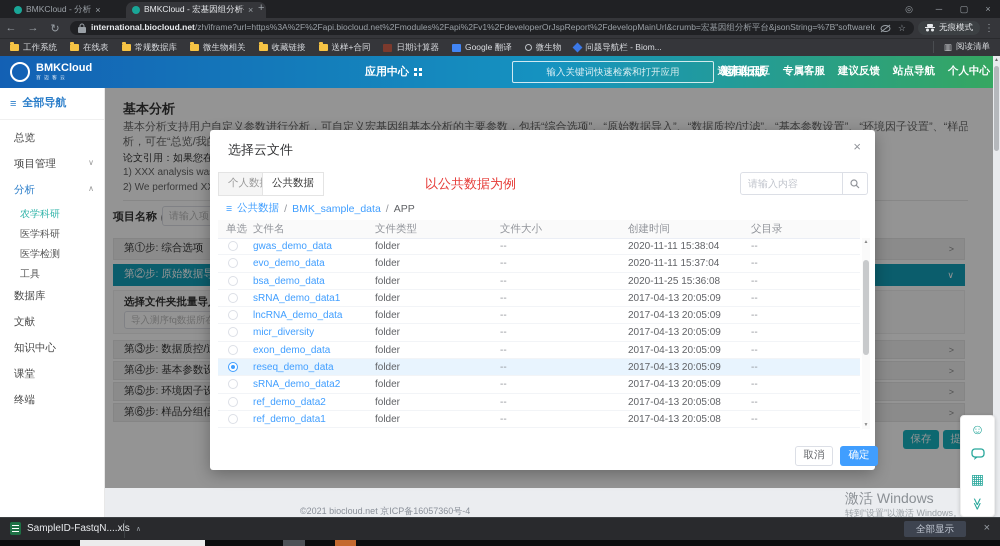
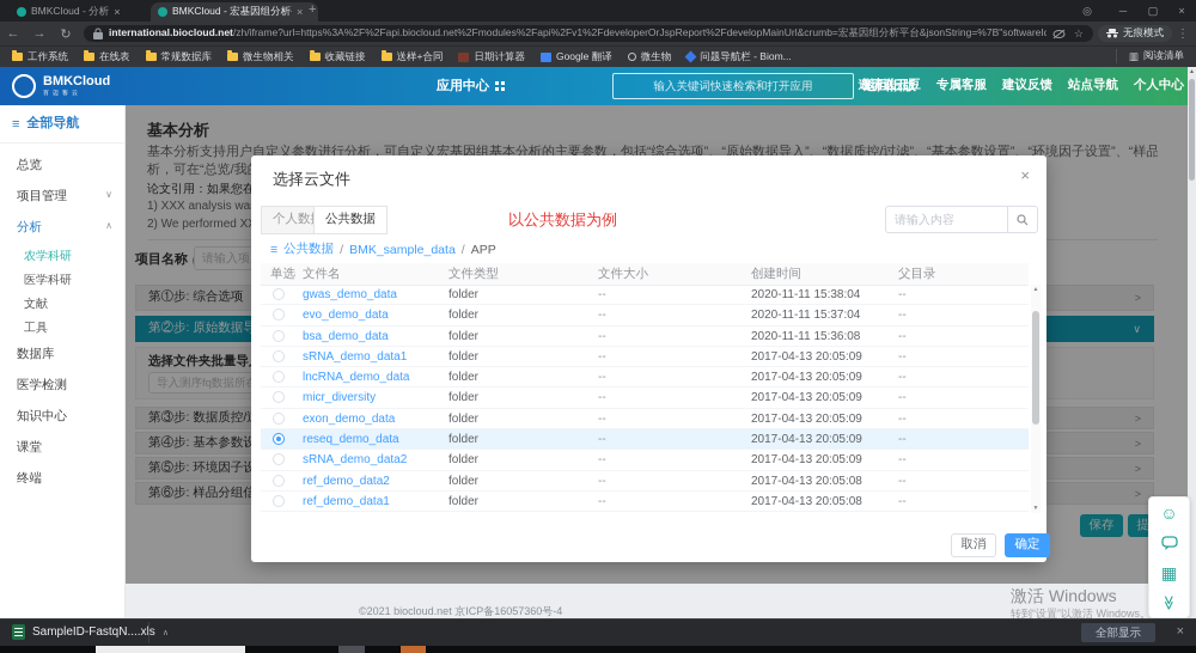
  BMKCloud - 分析
  ×
  BMKCloud - 宏基因组分析
  ×
  +
  ◎
  ─
  ▢
  ×
  ←
  →
  ↻
  international.biocloud.net/zh/iframe?url=https%3A%2F%2Fapi.biocloud.net%2Fmodules%2Fapi%2Fv1%2FdeveloperOrJspReport%2FdevelopMainUrl&crumb=宏基因组分析平台&jsonString=%7B"softwareI
  ☆
  无痕模式
  ⋮
  工作系统
  在线表
  常规数据库
  微生物相关
  收藏链接
  送样+合同
  日期计算器
  Google 翻译
  微生物
  问题导航栏 - Biom...
  ▥
  阅读清单
  BMKCloud
  应用中心
  输入关键词快速检索和打开应用
  返回旧版
  邀请送云豆
  专属客服
  建议反馈
  站点导航
  个人中心
  ≡
  全部导航
  总览
  项目管理
  ∨
  分析
  ∧
  农学科研
  医学科研
- 医学检测
+ 文献
  工具
  数据库
- 文献
+ 医学检测
  知识中心
  课堂
  终端
  基本分析
  项目名称
  第①步: 综合选项
  >
  第②步: 原始数据导
  ∨
  选择文件夹批量导
  第③步: 数据质控/
  >
  第④步: 基本参数设
  >
  第⑤步: 环境因子设
  >
  第⑥步: 样品分组信
  >
  保存
  激活 Windows
  转到“设置”以激活 Windows。
  ©2021 biocloud.net 京ICP备16057360号-4
  ☺
  ▦
  选择云文件
  ×
  个人数
  公共数据
  以公共数据为例
  请输入内容
  ≡
  公共数据
  /
  BMK_sample_data
  /
  APP
  单选
  文件名
  文件类型
  文件大小
  创建时间
  父目录
  gwas_demo_data
  folder
  --
  2020-11-11 15:38:04
  --
  evo_demo_data
  folder
  --
  2020-11-11 15:37:04
  --
  bsa_demo_data
  folder
  --
- 2020-11-25 15:36:08
+ 2020-11-11 15:36:08
  --
  sRNA_demo_data1
  folder
  --
  2017-04-13 20:05:09
  --
  lncRNA_demo_data
  folder
  --
  2017-04-13 20:05:09
  --
  micr_diversity
  folder
  --
  2017-04-13 20:05:09
  --
  exon_demo_data
  folder
  --
  2017-04-13 20:05:09
  --
  reseq_demo_data
  folder
  --
  2017-04-13 20:05:09
  --
  sRNA_demo_data2
  folder
  --
  2017-04-13 20:05:09
  --
  ref_demo_data2
  folder
  --
  2017-04-13 20:05:08
  --
  ref_demo_data1
  folder
  --
  2017-04-13 20:05:08
  --
  取消
  确定
  SampleID-FastqN....xs
  全部显示
  ×
